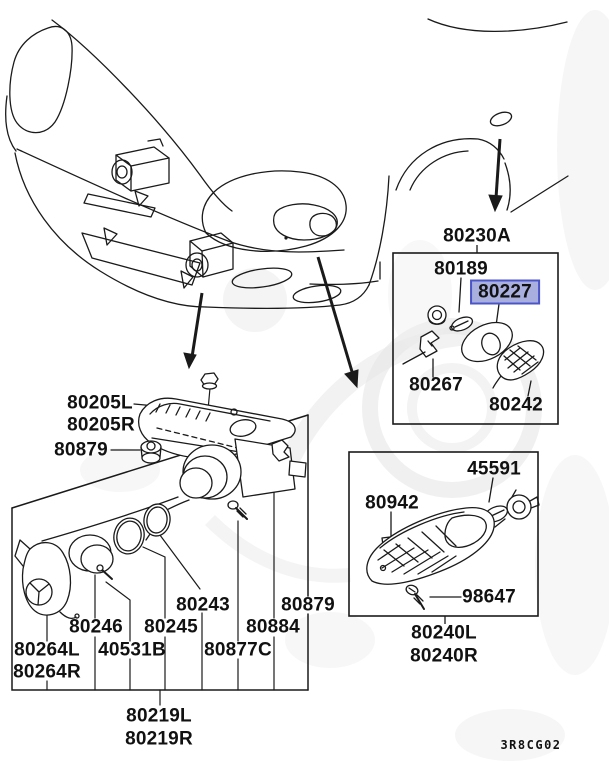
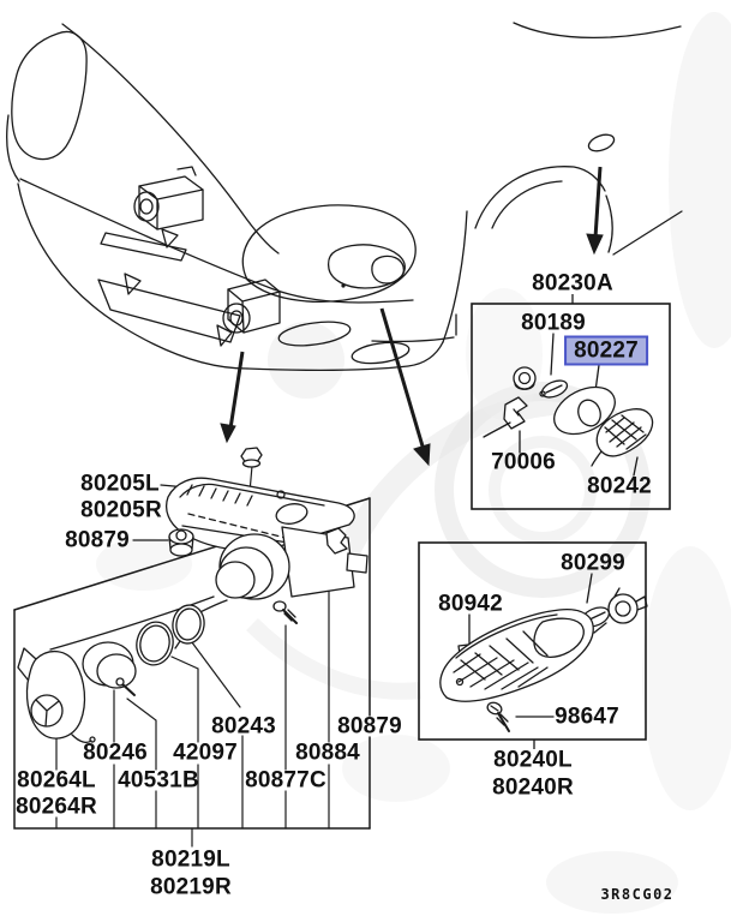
  80230A
  80189
  80227
- 80267
+ 70006
  80242
- 45591
+ 80299
  80942
  98647
  80240L
  80240R
  80205L
  80205R
  80879
  80243
  80879
  80246
- 80245
+ 42097
  80884
  80264L
  40531B
  80877C
  80264R
  80219L
  80219R
  3R8CG02
